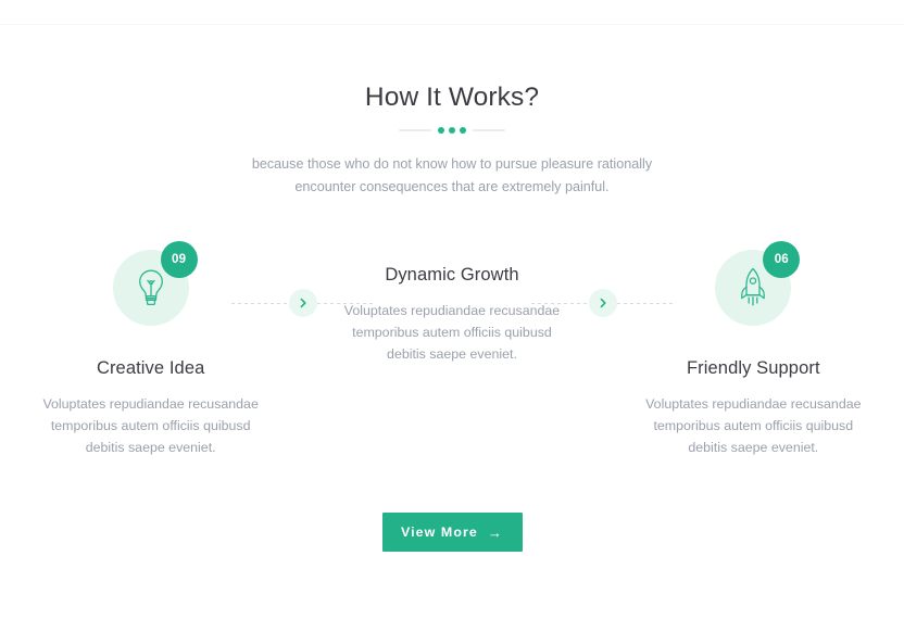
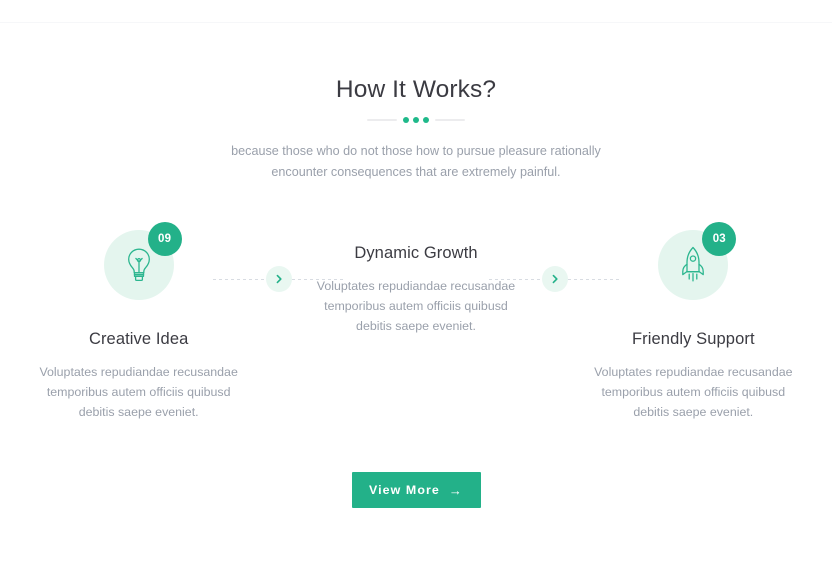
  How It Works?
- because those who do not know how to pursue pleasure rationally encounter consequences that are extremely painful.
+ because those who do not those how to pursue pleasure rationally encounter consequences that are extremely painful.
  09
  Creative Idea
  Voluptates repudiandae recusandae temporibus autem officiis quibusd debitis saepe eveniet.
  Dynamic Growth
  Voluptates repudiandae recusandae temporibus autem officiis quibusd debitis saepe eveniet.
- 06
+ 03
  Friendly Support
  Voluptates repudiandae recusandae temporibus autem officiis quibusd debitis saepe eveniet.
  View More
  →
